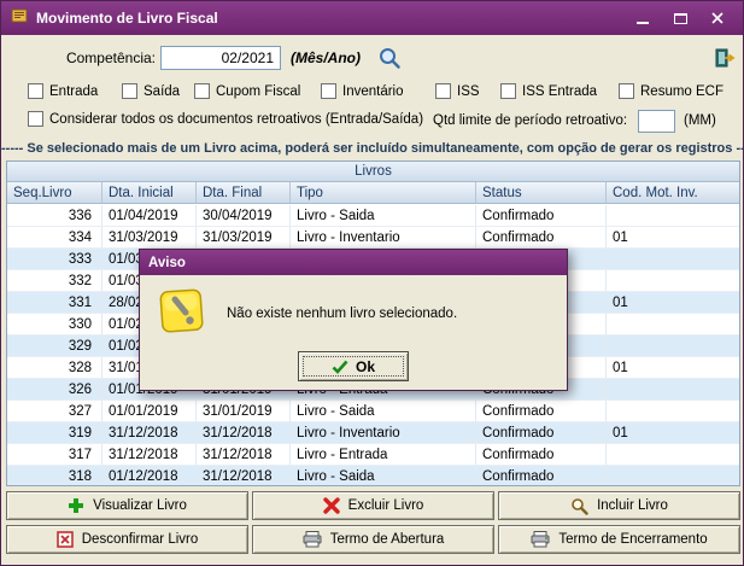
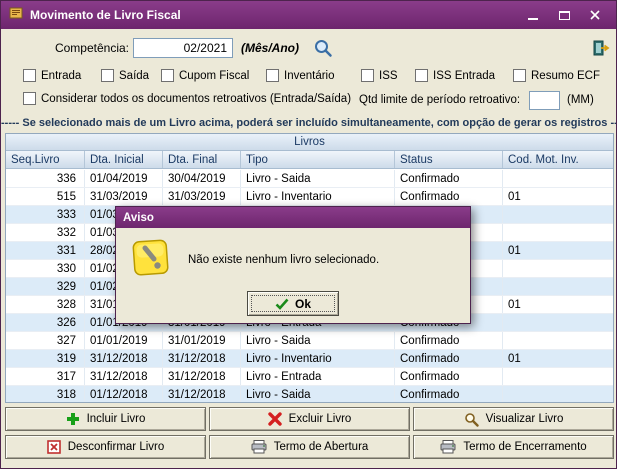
  Movimento de Livro Fiscal
  Competência:
  02/2021
  (Mês/Ano)
  Entrada
  Saída
  Cupom Fiscal
  Inventário
  ISS
  ISS Entrada
  Resumo ECF
  Considerar todos os documentos retroativos (Entrada/Saída)
  Qtd limite de período retroativo:
  (MM)
  ----- Se selecionado mais de um Livro acima, poderá ser incluído simultaneamente, com opção de gerar os registros --
  Livros
  Seq.Livro
  Dta. Inicial
  Dta. Final
  Tipo
  Status
  Cod. Mot. Inv.
  336
  01/04/2019
  30/04/2019
  Livro - Saida
  Confirmado
- 334
+ 515
  31/03/2019
  31/03/2019
  Livro - Inventario
  Confirmado
  01
  333
  332
  331
  01
  330
  329
  328
  01
  326
  327
  01/01/2019
  31/01/2019
  Livro - Saida
  Confirmado
  319
  31/12/2018
  31/12/2018
  Livro - Inventario
  Confirmado
  01
  317
  31/12/2018
  31/12/2018
  Livro - Entrada
  Confirmado
  318
  01/12/2018
  31/12/2018
  Livro - Saida
  Confirmado
- Visualizar Livro
+ Incluir Livro
  Excluir Livro
- Incluir Livro
+ Visualizar Livro
  Desconfirmar Livro
  Termo de Abertura
  Termo de Encerramento
  Aviso
  Não existe nenhum livro selecionado.
  Ok
